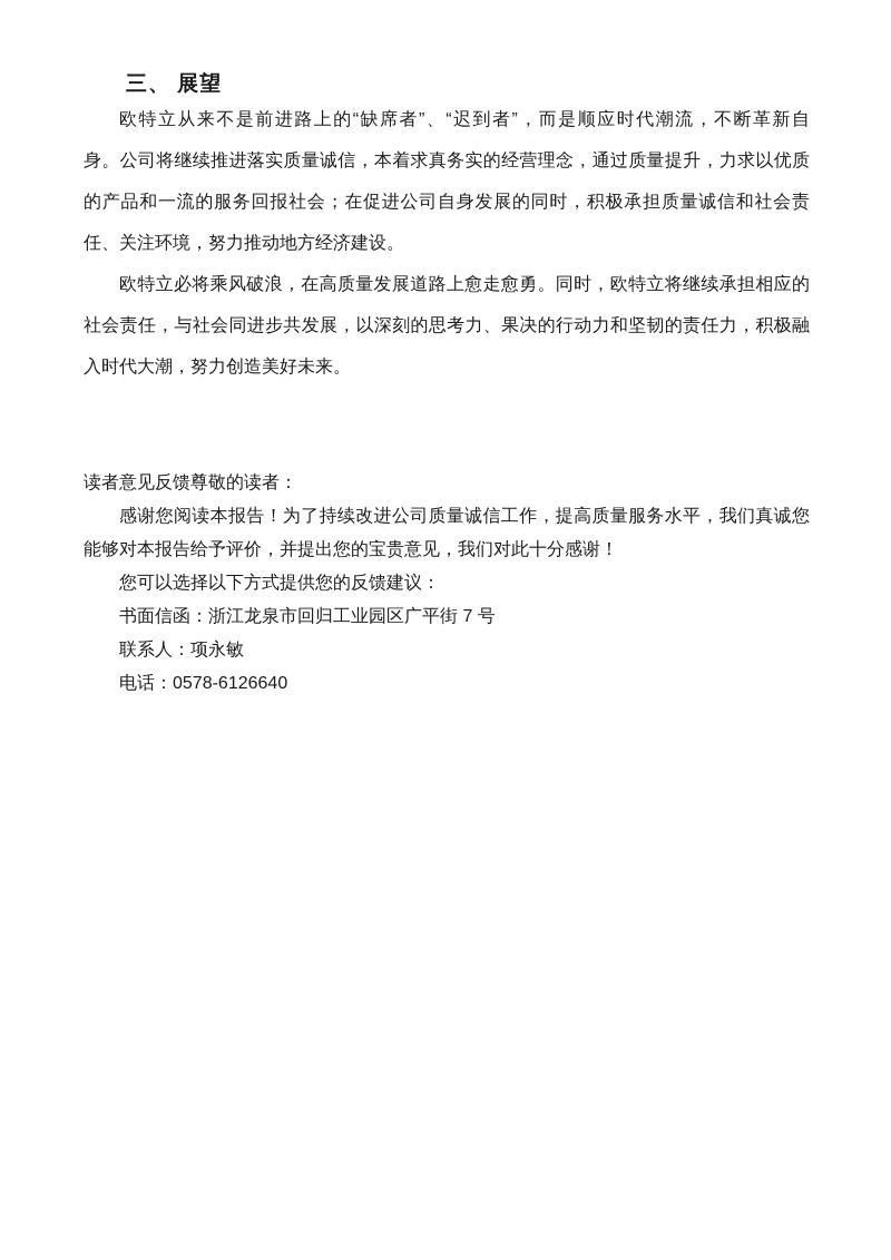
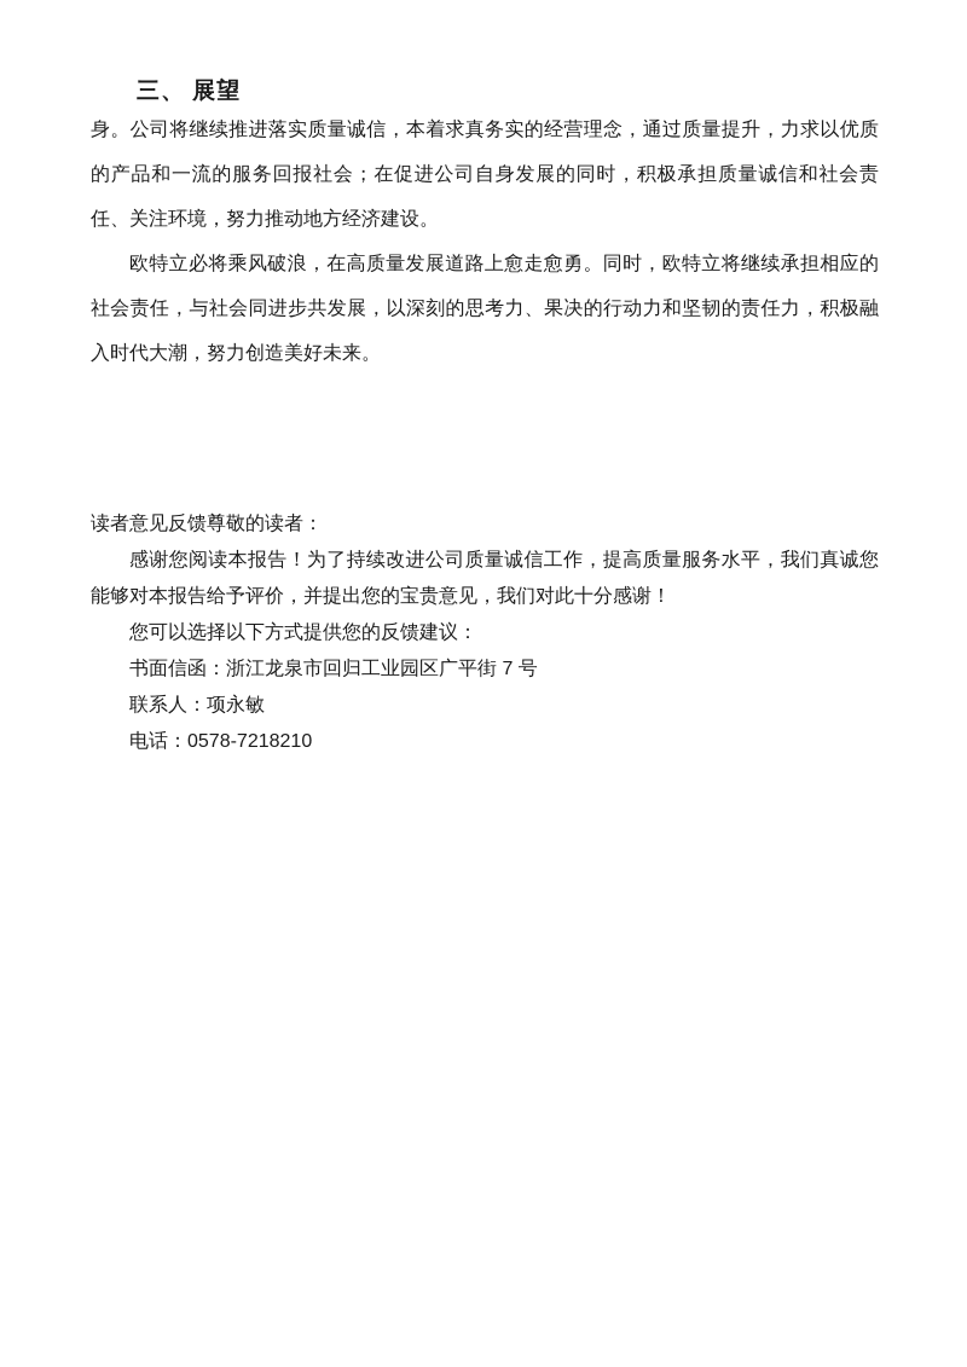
  三、 展望
- 欧特立从来不是前进路上的“缺席者”、“迟到者”，而是顺应时代潮流，不断革新自
  身。公司将继续推进落实质量诚信，本着求真务实的经营理念，通过质量提升，力求以优质
  的产品和一流的服务回报社会；在促进公司自身发展的同时，积极承担质量诚信和社会责
  任、关注环境，努力推动地方经济建设。
  欧特立必将乘风破浪，在高质量发展道路上愈走愈勇。同时，欧特立将继续承担相应的
  社会责任，与社会同进步共发展，以深刻的思考力、果决的行动力和坚韧的责任力，积极融
  入时代大潮，努力创造美好未来。
  读者意见反馈尊敬的读者：
  感谢您阅读本报告！为了持续改进公司质量诚信工作，提高质量服务水平，我们真诚您
  能够对本报告给予评价，并提出您的宝贵意见，我们对此十分感谢！
  您可以选择以下方式提供您的反馈建议：
  书面信函：浙江龙泉市回归工业园区广平街 7 号
  联系人：项永敏
- 电话：0578-6126640
+ 电话：0578-7218210
